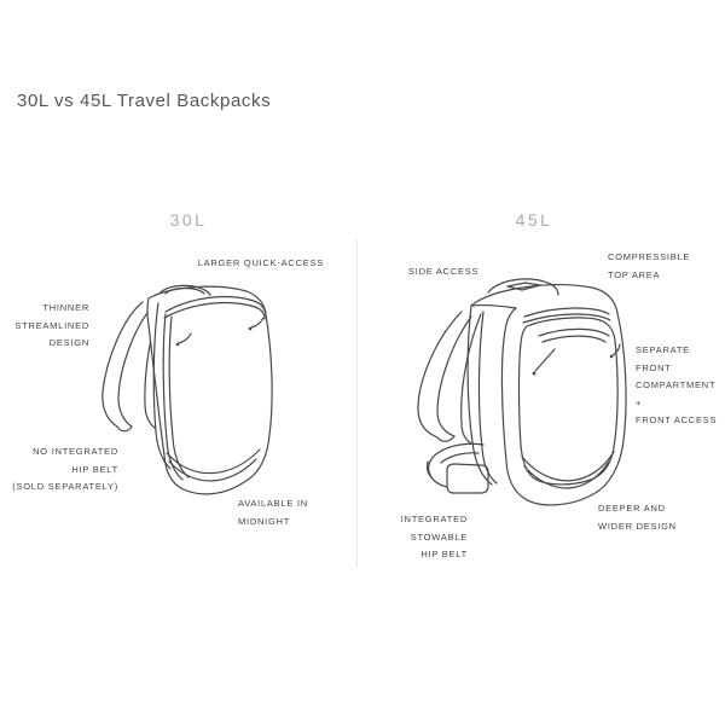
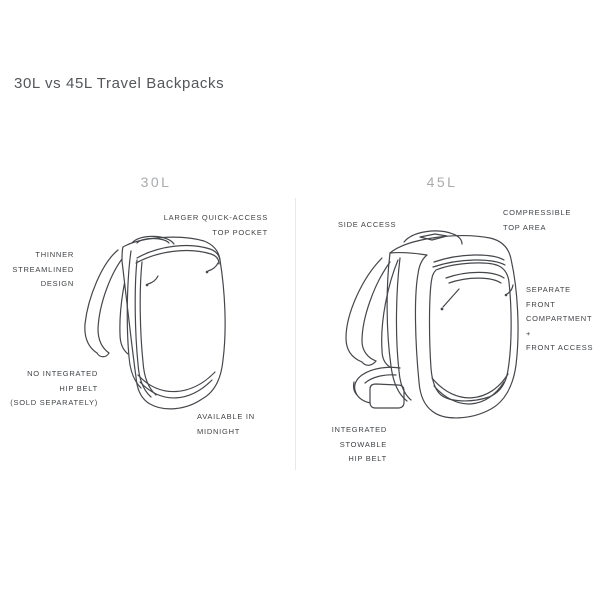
  30L vs 45L Travel Backpacks
  30L
  45L
  LARGER QUICK-ACCESS
+ TOP POCKET
  THINNER
  STREAMLINED
  DESIGN
  NO INTEGRATED
  HIP BELT
  (SOLD SEPARATELY)
  AVAILABLE IN
  MIDNIGHT
  SIDE ACCESS
  COMPRESSIBLE
  TOP AREA
  SEPARATE
  FRONT
  COMPARTMENT
  +
  FRONT ACCESS
  INTEGRATED
  STOWABLE
  HIP BELT
- DEEPER AND
- WIDER DESIGN
